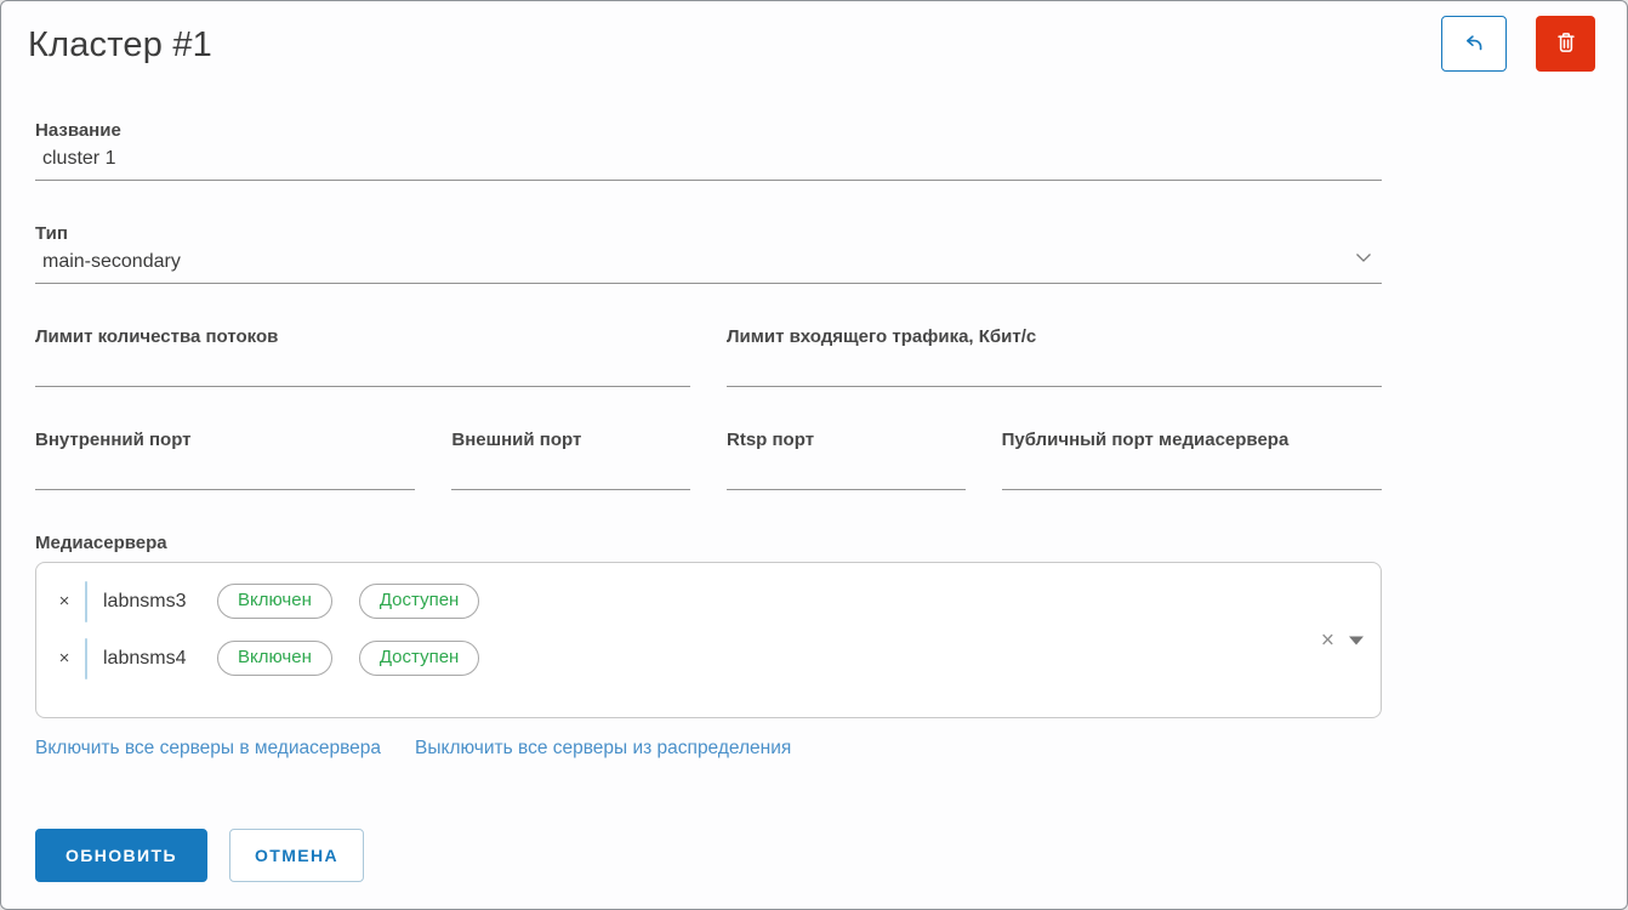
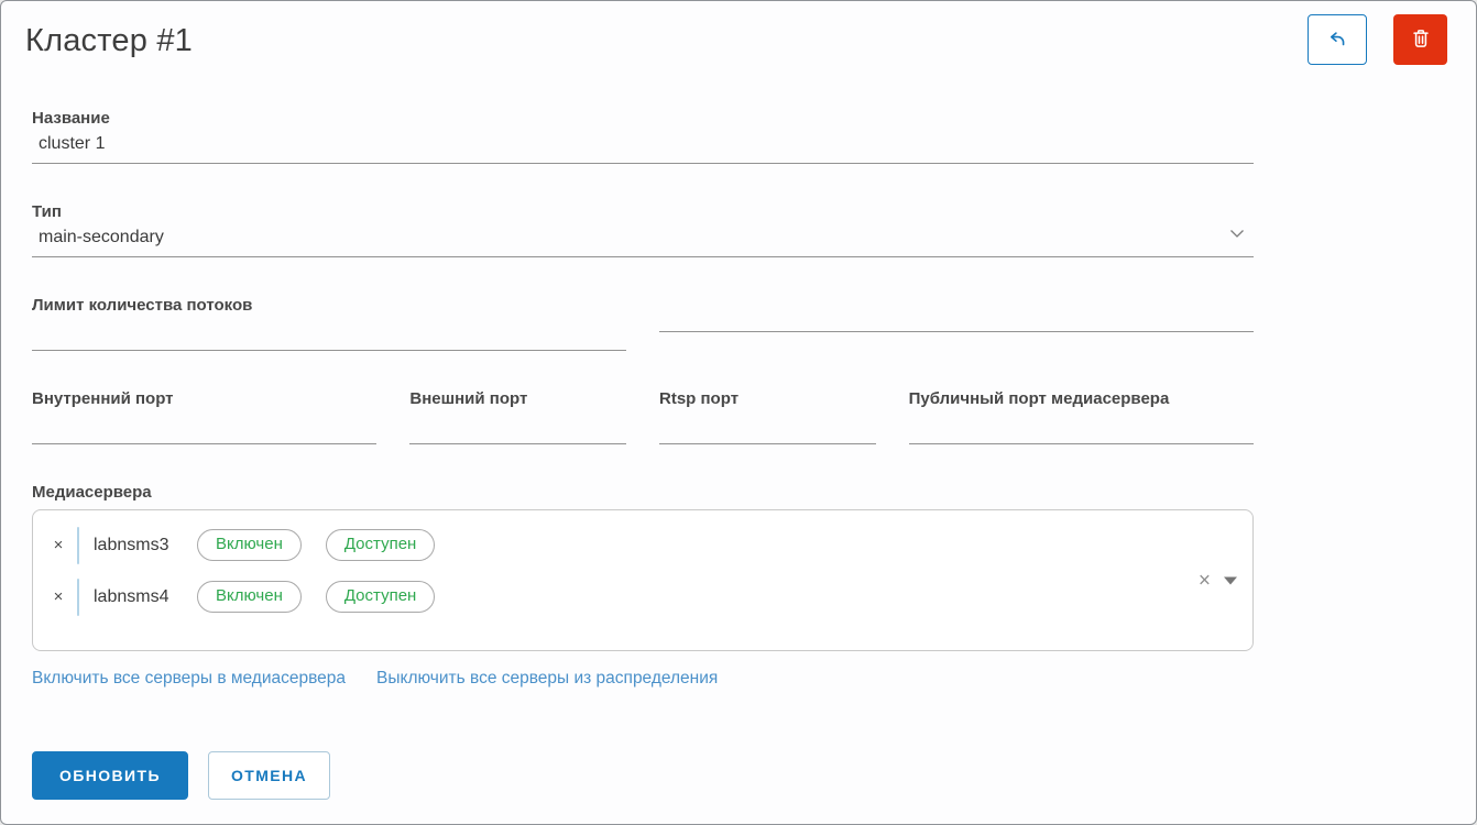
  Кластер #1
  Название
  cluster 1
  Тип
  main-secondary
  Лимит количества потоков
- Лимит входящего трафика, Кбит/с
  Внутренний порт
  Внешний порт
  Rtsp порт
  Публичный порт медиасервера
  Медиасервера
  ×
  labnsms3
  Включен
  Доступен
  ×
  labnsms4
  Включен
  Доступен
  ×
  Включить все серверы в медиасервера
  Выключить все серверы из распределения
  ОБНОВИТЬ
  ОТМЕНА
